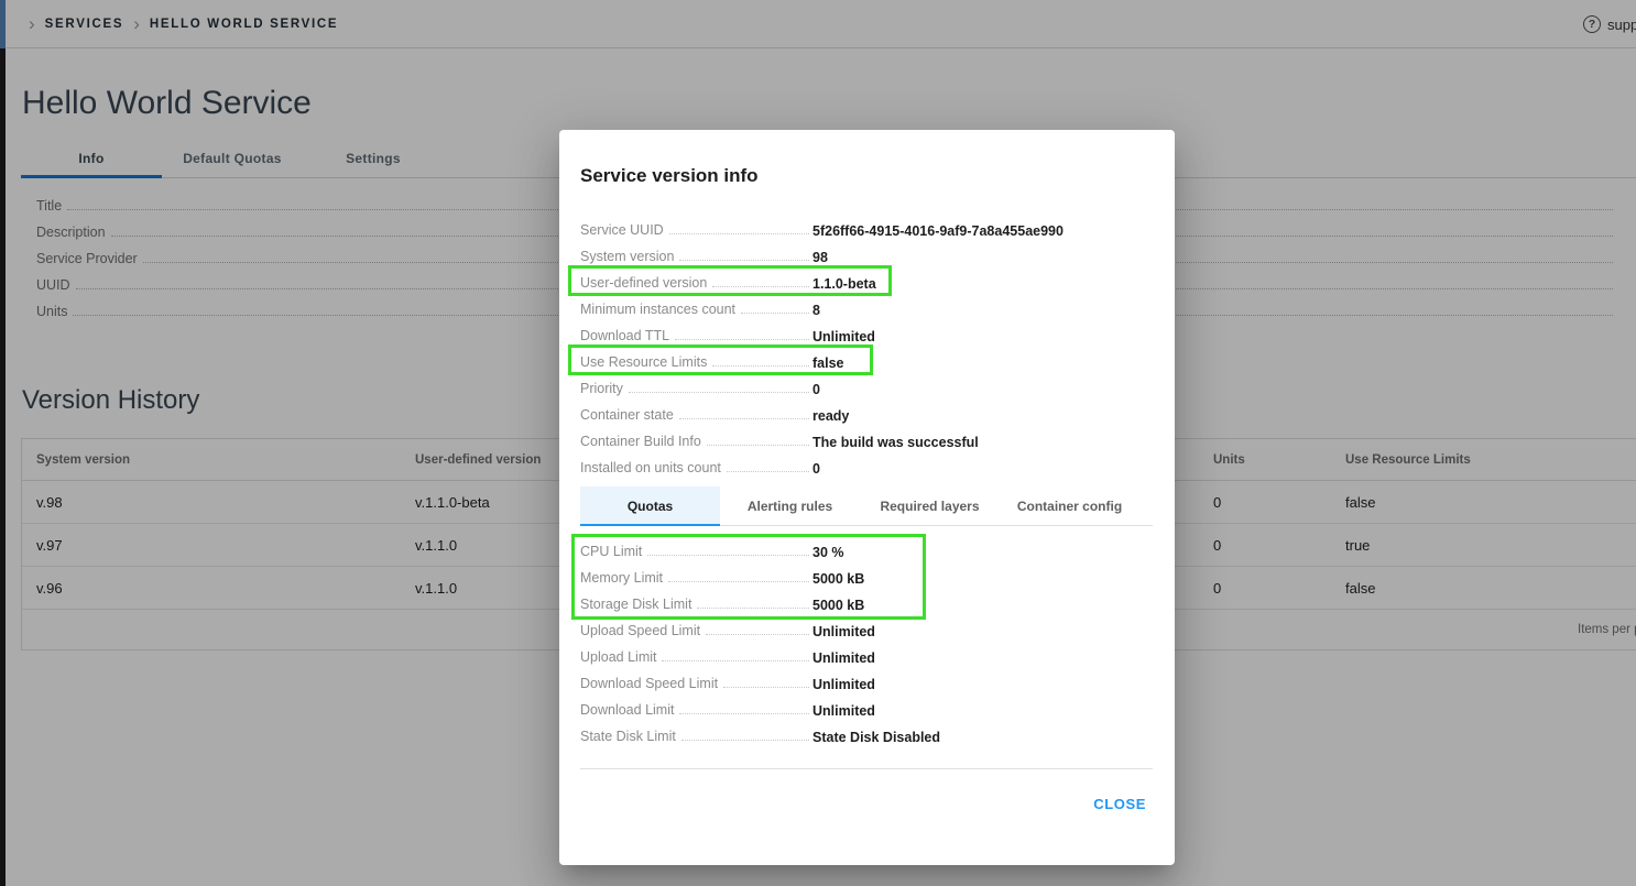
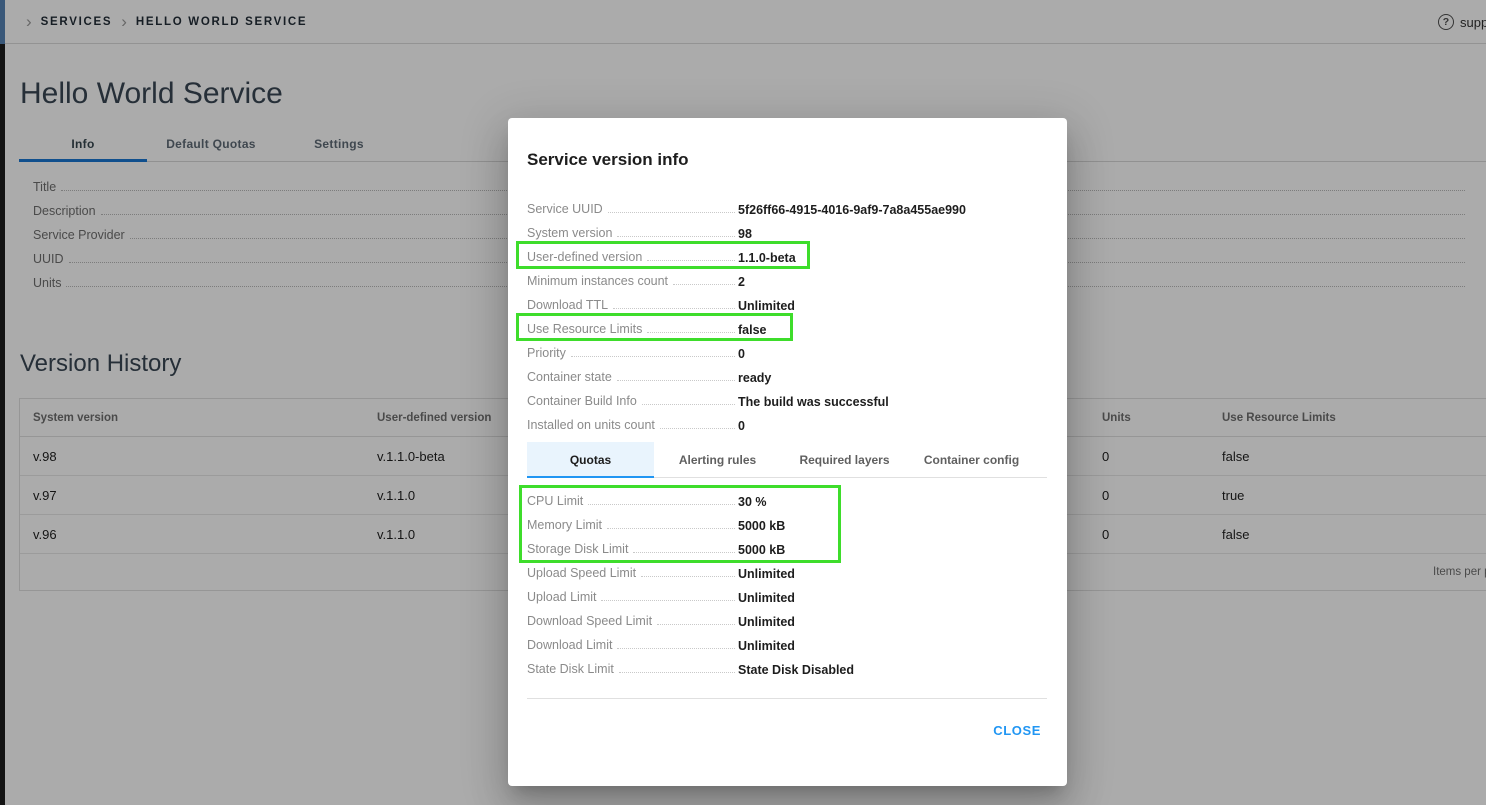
  ›
  SERVICES
  ›
  HELLO WORLD SERVICE
  ?
  Hello World Service
  Info
  Default Quotas
  Settings
  Title
  Description
  Service Provider
  UUID
  Units
  Version History
  System version
  User-defined version
  Units
  Use Resource Limits
  v.98
  v.1.1.0-beta
  0
  false
  v.97
  v.1.1.0
  0
  true
  v.96
  v.1.1.0
  0
  false
  Service version info
  Service UUID
  5f26ff66-4915-4016-9af9-7a8a455ae990
  System version
  98
  User-defined version
  1.1.0-beta
  Minimum instances count
- 8
+ 2
  Download TTL
  Unlimited
  Use Resource Limits
  false
  Priority
  0
  Container state
  ready
  Container Build Info
  The build was successful
  Installed on units count
  0
  Quotas
  Alerting rules
  Required layers
  Container config
  CPU Limit
  30 %
  Memory Limit
  5000 kB
  Storage Disk Limit
  5000 kB
  Upload Speed Limit
  Unlimited
  Upload Limit
  Unlimited
  Download Speed Limit
  Unlimited
  Download Limit
  Unlimited
  State Disk Limit
  State Disk Disabled
  CLOSE
